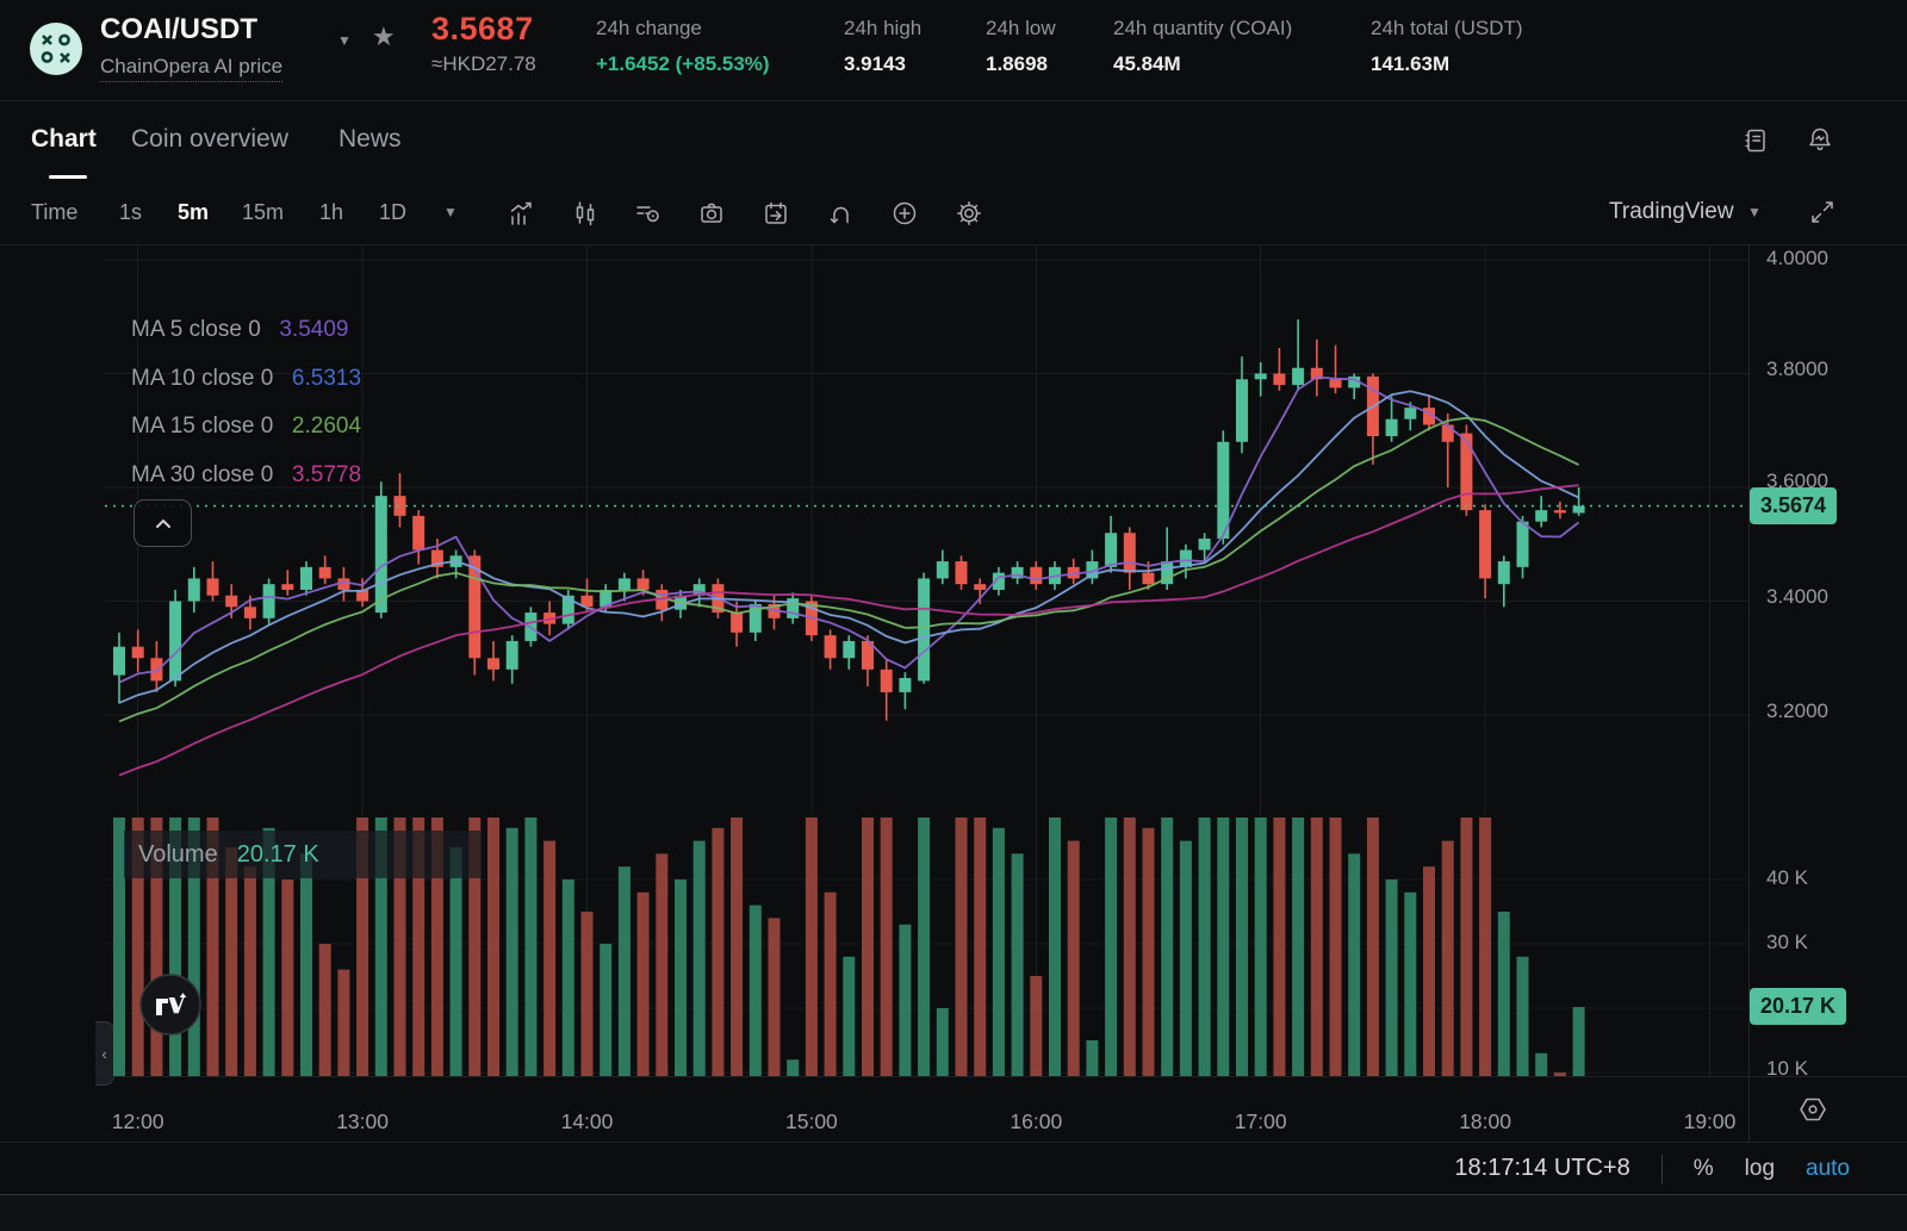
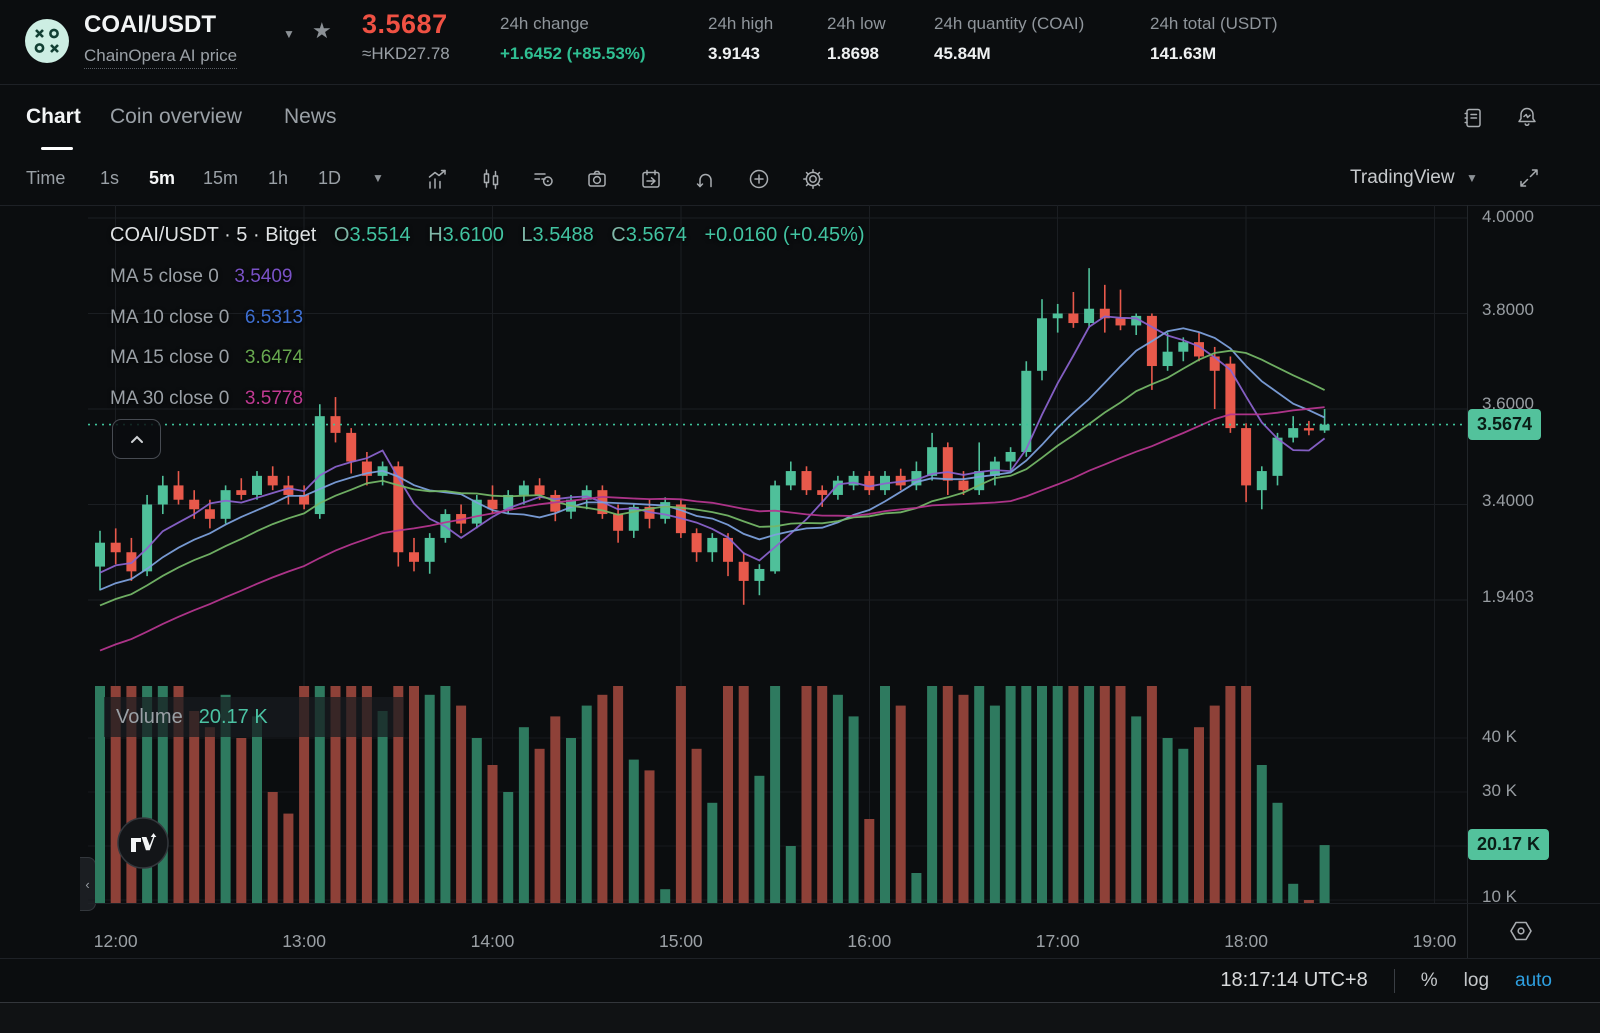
  COAI/USDT
  ChainOpera AI price
  ▼
  ★
  3.5687
  ≈HKD27.78
  24h change
  +1.6452 (+85.53%)
  24h high
  3.9143
  24h low
  1.8698
  24h quantity (COAI)
  45.84M
  24h total (USDT)
  141.63M
  Chart
  Coin overview
  News
  Time
  1s
  5m
  15m
  1h
  1D
  ▼
  TradingView
  ▼
  ‹
  12:00
  13:00
  14:00
  15:00
  16:00
  17:00
  18:00
  19:00
+ COAI/USDT · 5 · Bitget O3.5514 H3.6100 L3.5488 C3.5674 +0.0160 (+0.45%)
  MA 5 close 0 3.5409
  MA 10 close 0 6.5313
- MA 15 close 0 2.2604
+ MA 15 close 0 3.6474
  MA 30 close 0 3.5778
  Volume
  20.17 K
  4.0000
  3.8000
  3.6000
  3.4000
- 3.2000
+ 1.9403
  40 K
  30 K
  10 K
  3.5674
  20.17 K
  18:17:14 UTC+8
  %
  log
  auto
